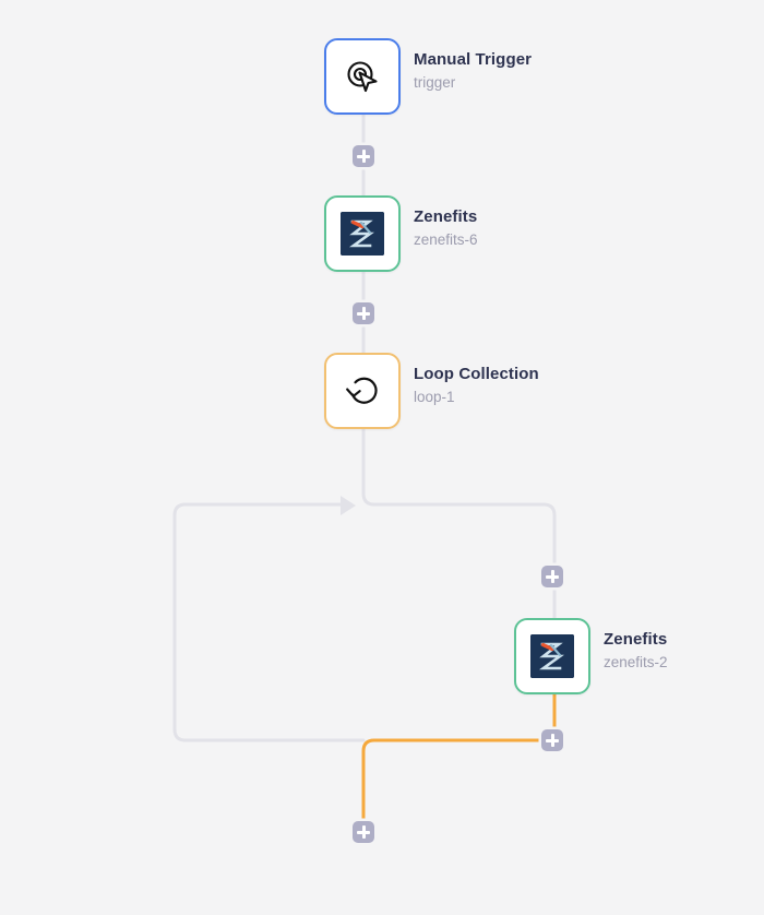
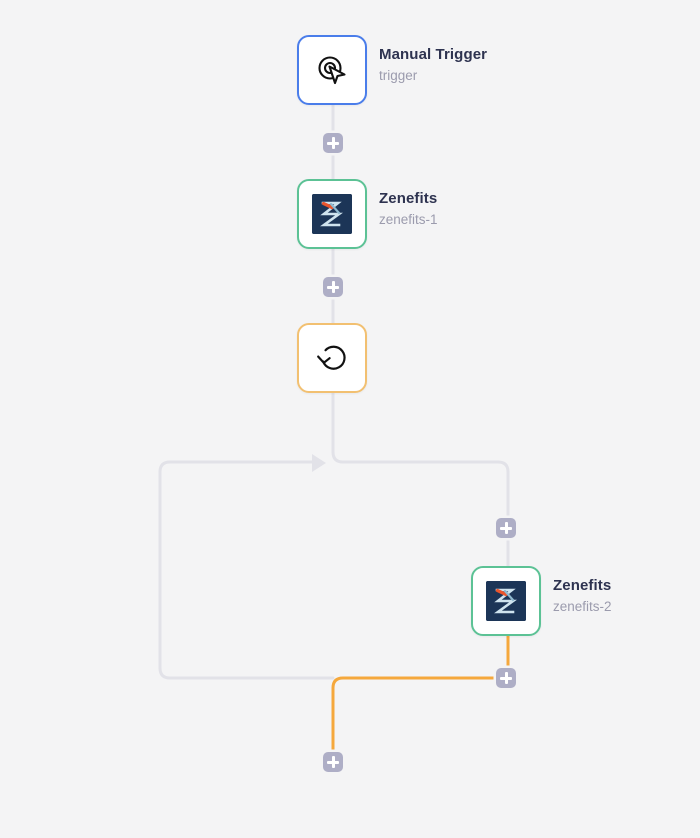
  Manual Trigger
  trigger
  Zenefits
- zenefits-6
+ zenefits-1
- Loop Collection
- loop-1
  Zenefits
  zenefits-2
